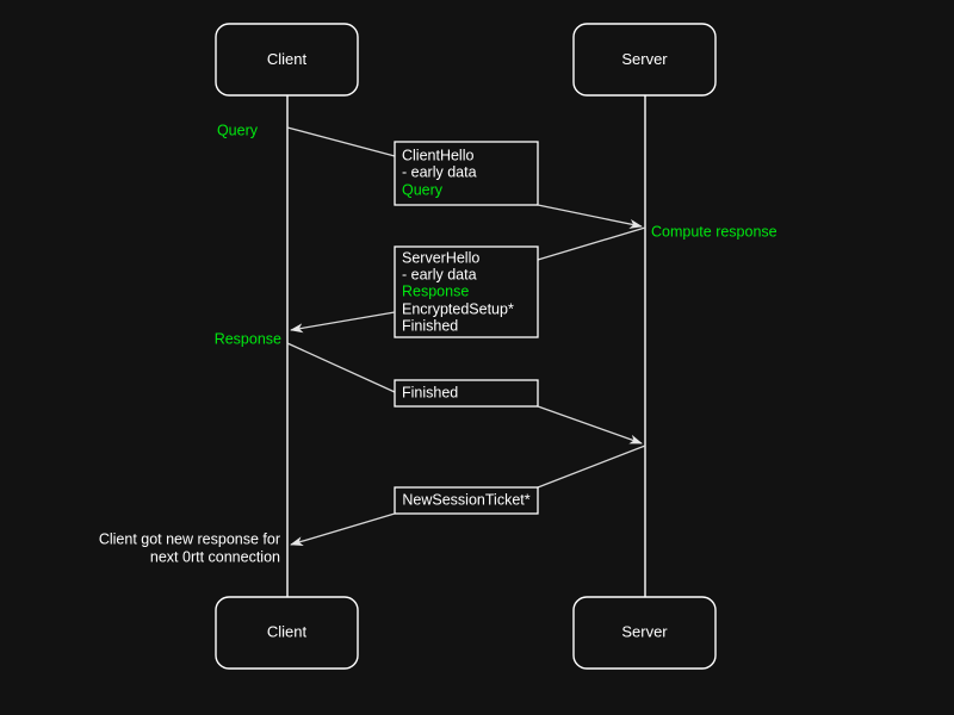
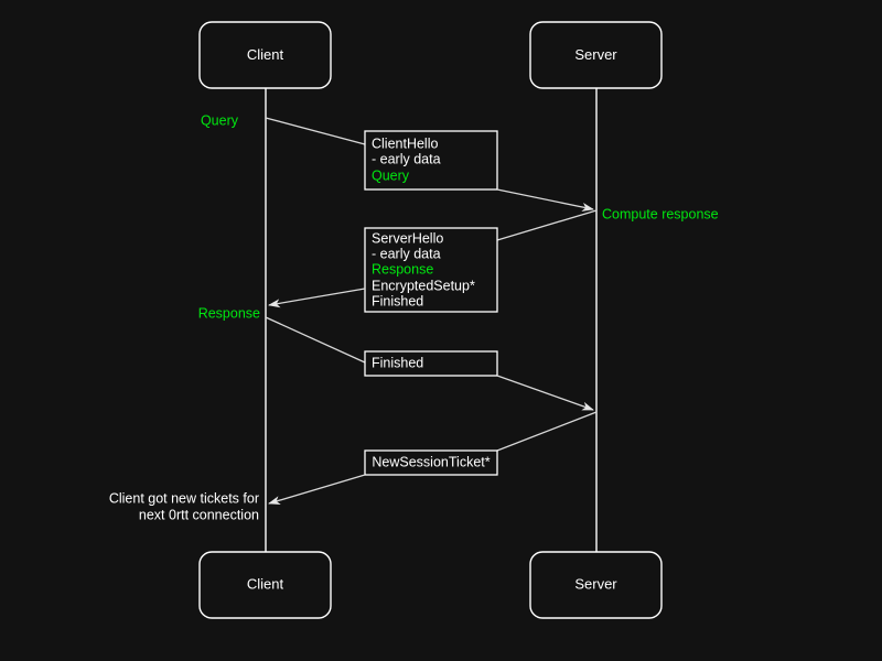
  Client
  Server
  Client
  Server
  Query
  ClientHello
  - early data
  Query
  Compute response
  ServerHello
  - early data
  Response
  EncryptedSetup*
  Finished
  Response
  Finished
  NewSessionTicket*
- Client got new response for
+ Client got new tickets for
  next 0rtt connection
